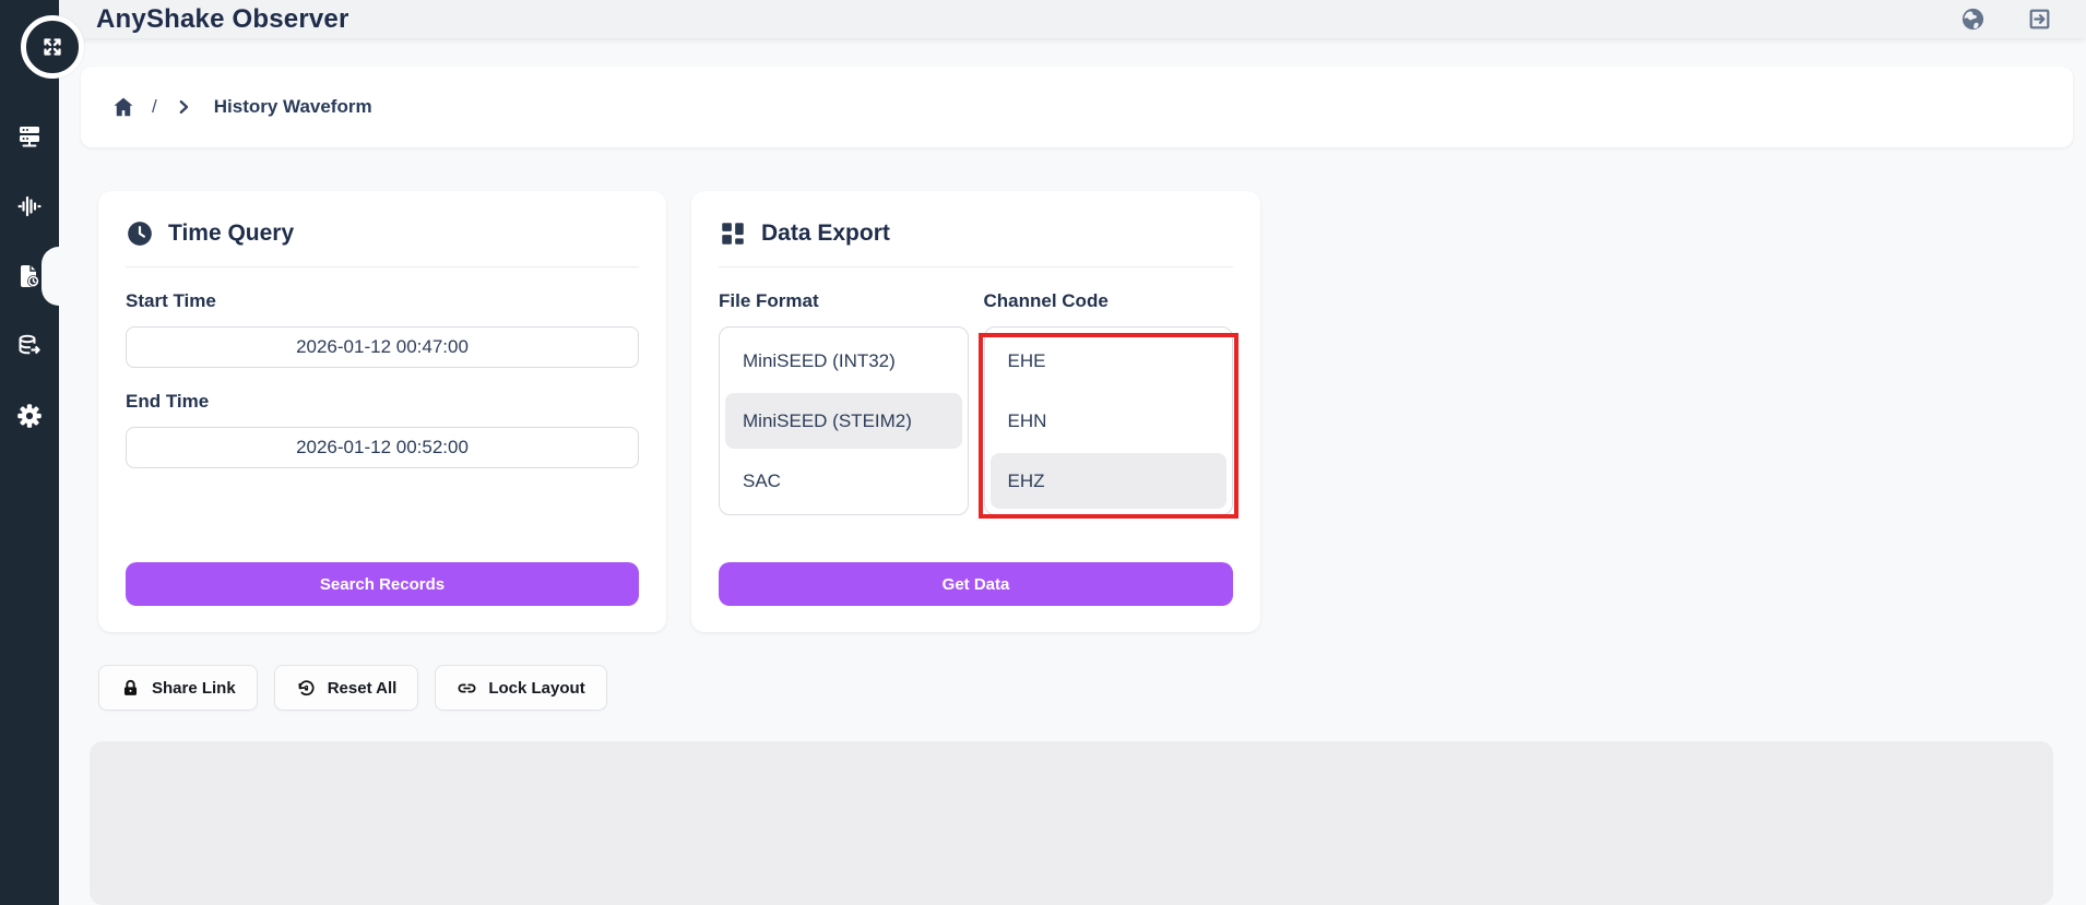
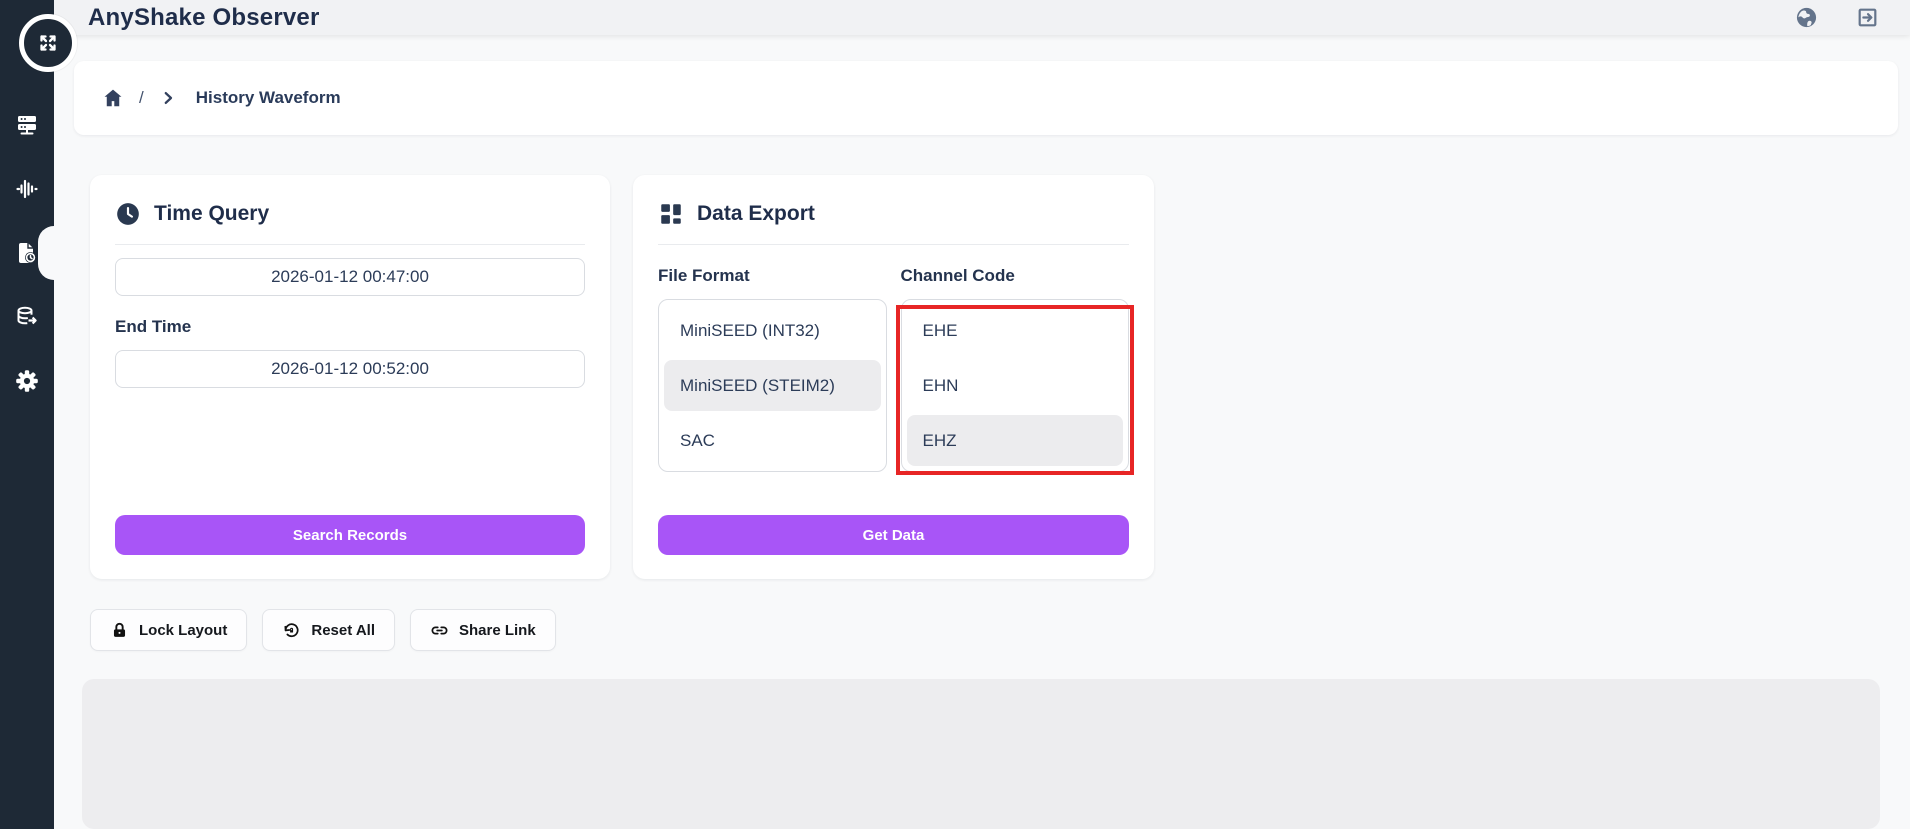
  AnyShake Observer
  /
  History Waveform
  Time Query
- Start Time
  2026-01-12 00:47:00
  End Time
  2026-01-12 00:52:00
  Search Records
  Data Export
  File Format
  MiniSEED (INT32)
  MiniSEED (STEIM2)
  SAC
  Channel Code
  EHE
  EHN
  EHZ
  Get Data
- Share Link
+ Lock Layout
  Reset All
- Lock Layout
+ Share Link
